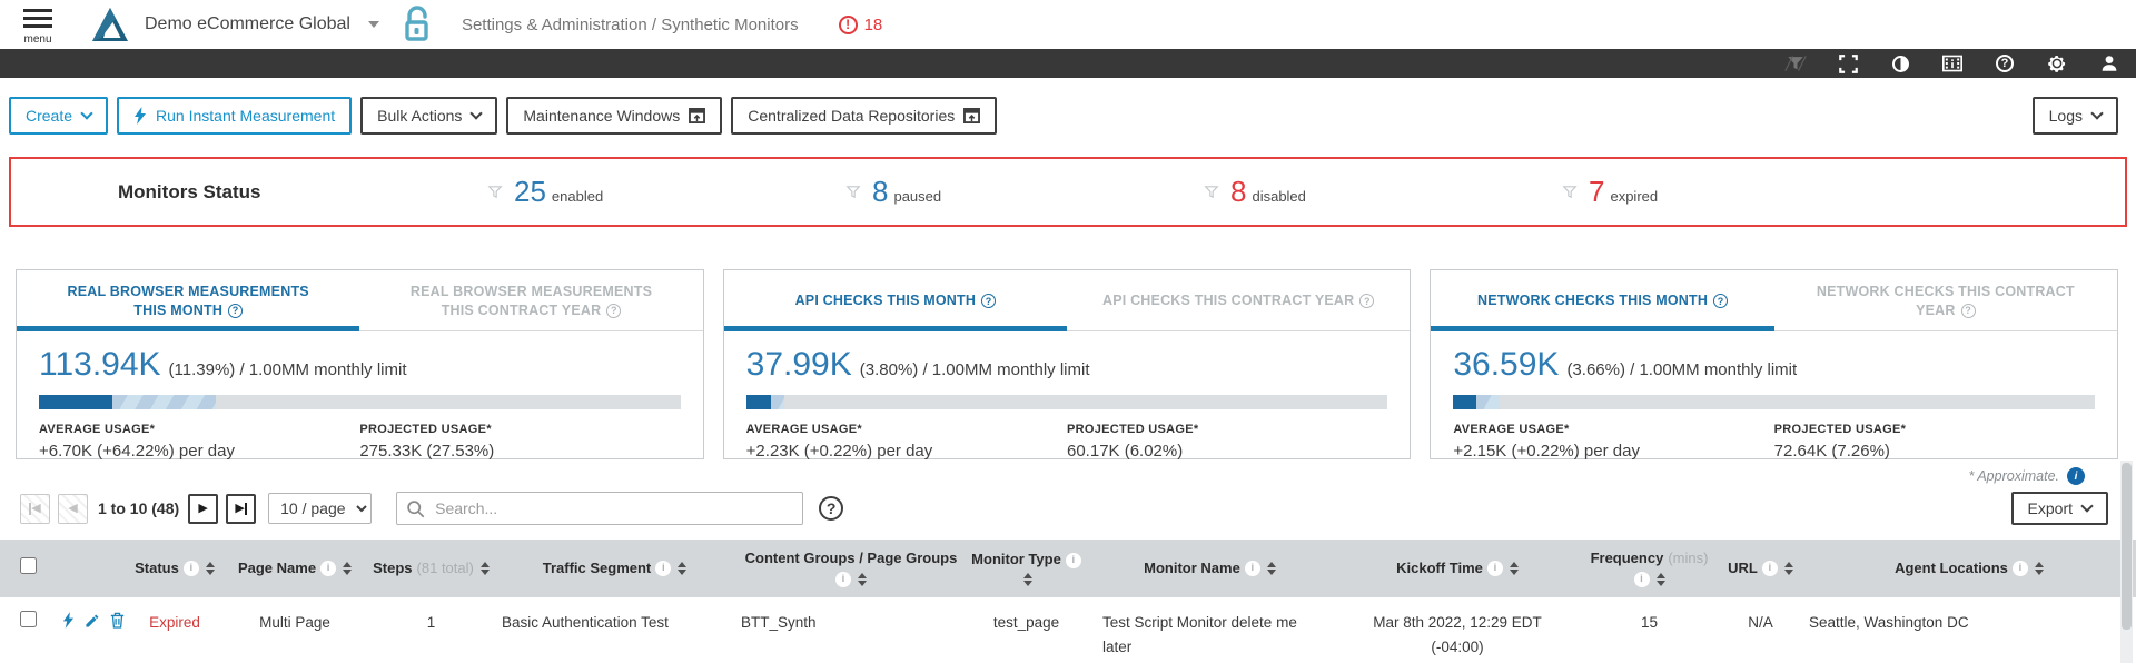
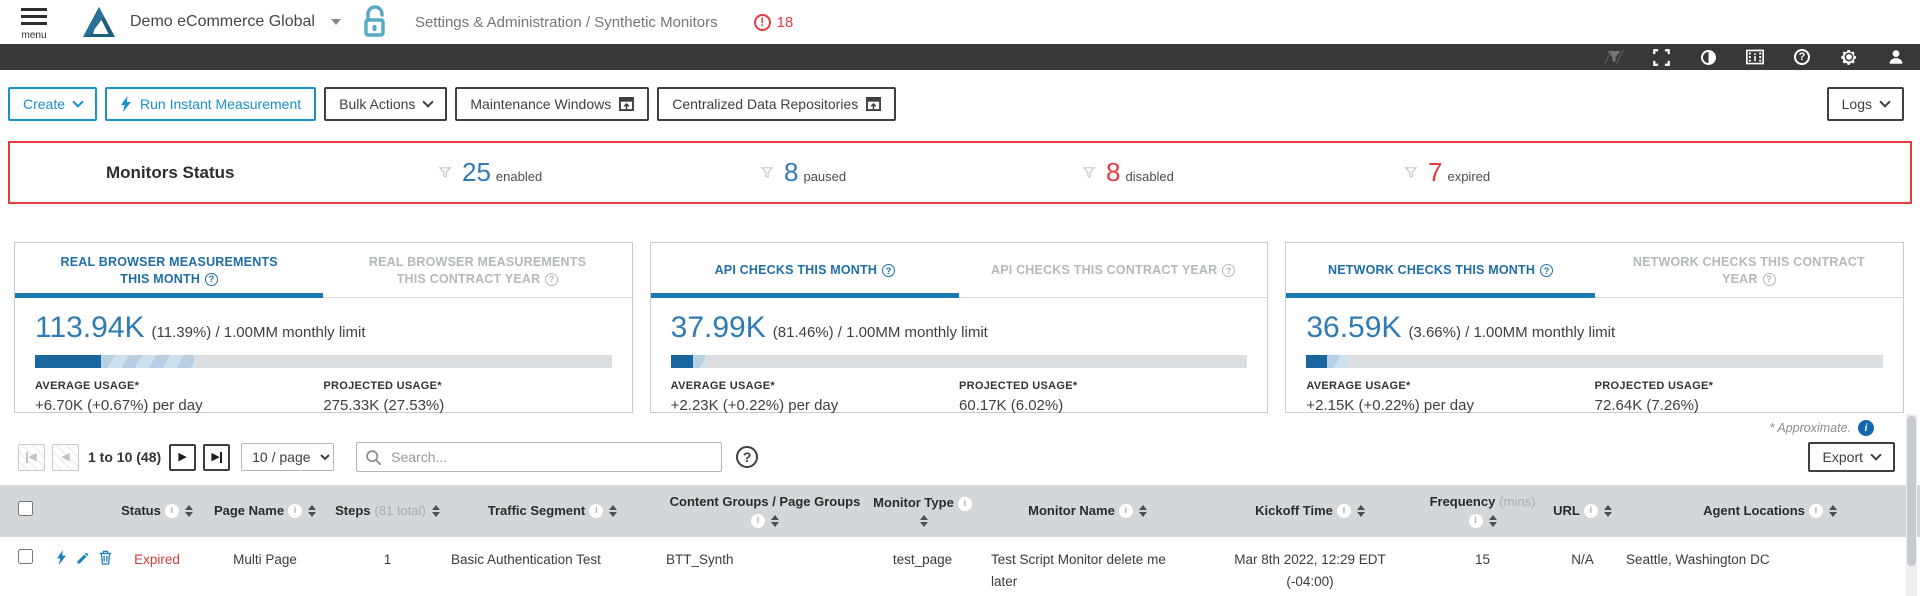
  menu
  Demo eCommerce Global
  Settings & Administration / Synthetic Monitors
  18
  Create
  Run Instant Measurement
  Bulk Actions
  Maintenance Windows
  Centralized Data Repositories
  Logs
  Monitors Status
  25
  enabled
  8
  paused
  8
  disabled
  7
  expired
  REAL BROWSER MEASUREMENTS THIS MONTH
  REAL BROWSER MEASUREMENTS THIS CONTRACT YEAR
  113.94K
  (11.39%) / 1.00MM monthly limit
  AVERAGE USAGE*
- +6.70K (+64.22%) per day
+ +6.70K (+0.67%) per day
  PROJECTED USAGE*
  275.33K (27.53%)
  API CHECKS THIS MONTH
  API CHECKS THIS CONTRACT YEAR
  37.99K
- (3.80%) / 1.00MM monthly limit
+ (81.46%) / 1.00MM monthly limit
  AVERAGE USAGE*
  +2.23K (+0.22%) per day
  PROJECTED USAGE*
  60.17K (6.02%)
  NETWORK CHECKS THIS MONTH
  NETWORK CHECKS THIS CONTRACT YEAR
  36.59K
  (3.66%) / 1.00MM monthly limit
  AVERAGE USAGE*
  +2.15K (+0.22%) per day
  PROJECTED USAGE*
  72.64K (7.26%)
  * Approximate.
  ◀
  ◀
  1 to 10 (48)
  ▶
  ▶
  10 / page
  Search...
  Export
  Status
  Page Name
  Steps
  (81 total)
  Traffic Segment
  Content Groups / Page Groups
  Monitor Type
  Monitor Name
  Kickoff Time
  Frequency
  (mins)
  URL
  Agent Locations
  Expired
  Multi Page
  1
  Basic Authentication Test
  BTT_Synth
  test_page
  Test Script Monitor delete me later
  Mar 8th 2022, 12:29 EDT (-04:00)
  15
  N/A
  Seattle, Washington DC
